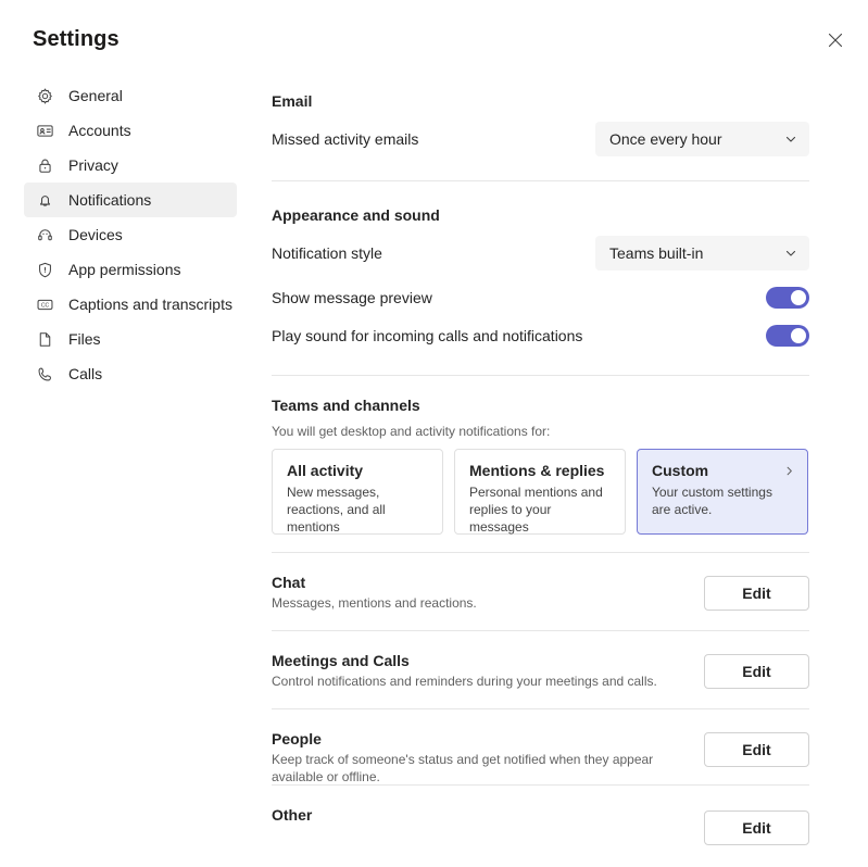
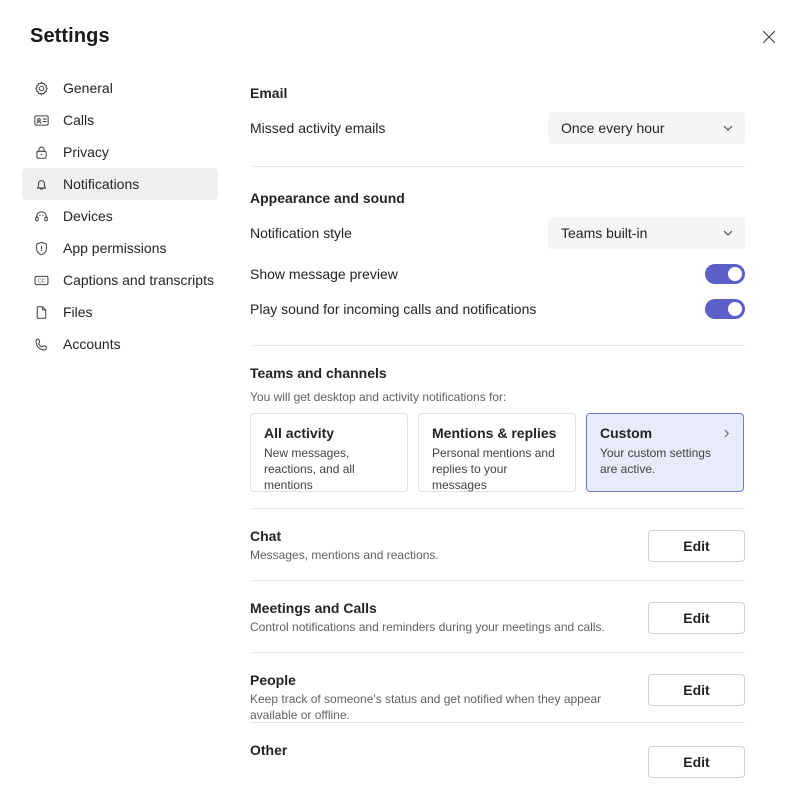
  Settings
  General
- Accounts
+ Calls
  Privacy
  Notifications
  Devices
  App permissions
  Captions and transcripts
  Files
- Calls
+ Accounts
  Email
  Missed activity emails
  Once every hour
  Appearance and sound
  Notification style
  Teams built-in
  Show message preview
  Play sound for incoming calls and notifications
  Teams and channels
  You will get desktop and activity notifications for:
  All activity
  New messages, reactions, and all mentions
  Mentions & replies
  Personal mentions and replies to your messages
  Custom
  Your custom settings are active.
  Chat
  Messages, mentions and reactions.
  Edit
  Meetings and Calls
  Control notifications and reminders during your meetings and calls.
  Edit
  People
  Keep track of someone's status and get notified when they appear available or offline.
  Edit
  Other
  Edit
